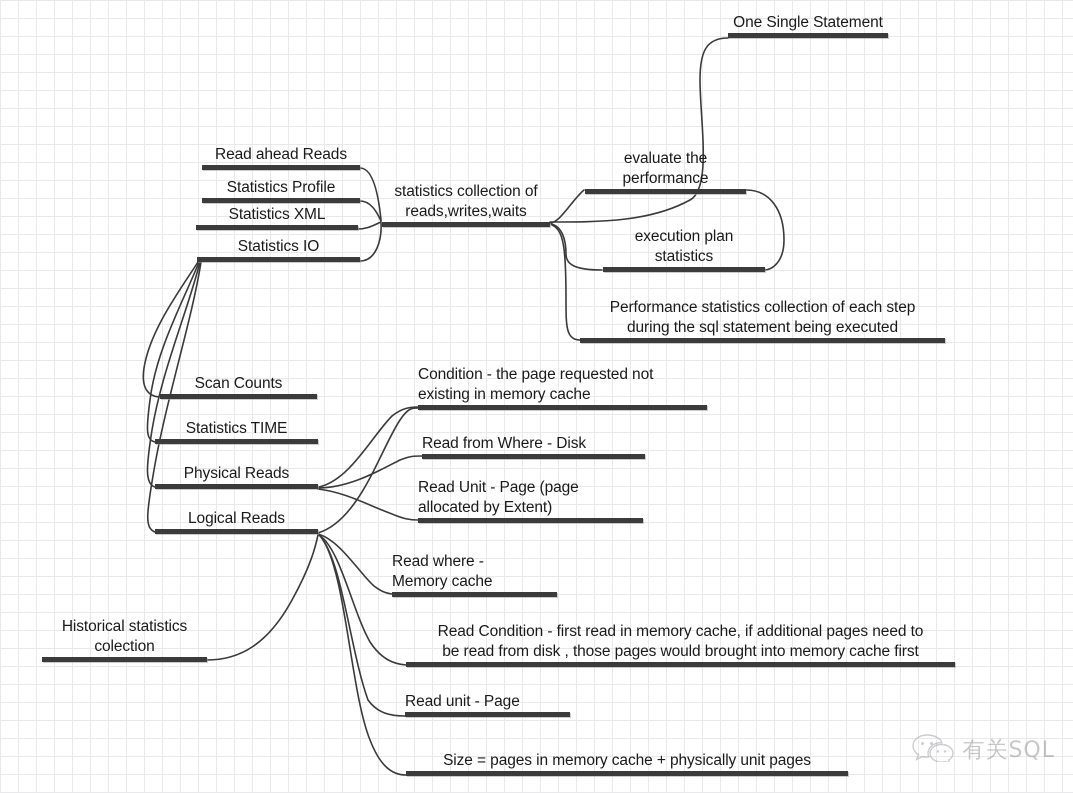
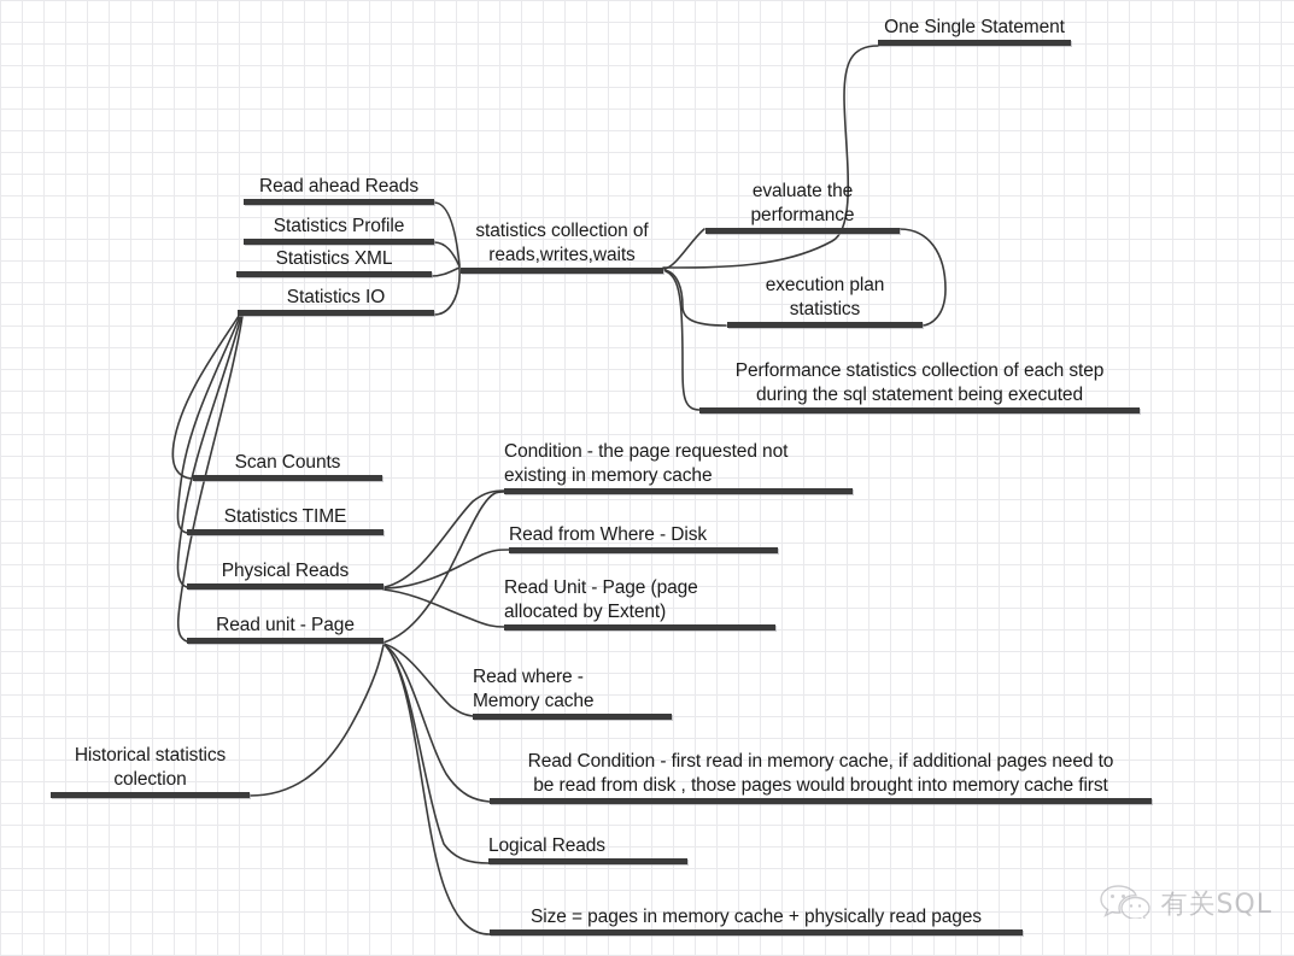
  One Single Statement
  Read ahead Reads
  Statistics Profile
  Statistics XML
  Statistics IO
  statistics collection of
  reads,writes,waits
  evaluate the
  performance
  execution plan
  statistics
  Performance statistics collection of each step
  during the sql statement being executed
  Scan Counts
  Statistics TIME
  Physical Reads
- Logical Reads
+ Read unit - Page
  Condition - the page requested not
  existing in memory cache
  Read from Where - Disk
  Read Unit - Page (page
  allocated by Extent)
  Read where -
  Memory cache
  Historical statistics
  colection
  Read Condition - first read in memory cache, if additional pages need to
  be read from disk , those pages would brought into memory cache first
- Read unit - Page
+ Logical Reads
- Size = pages in memory cache + physically unit pages
+ Size = pages in memory cache + physically read pages
  有关SQL
